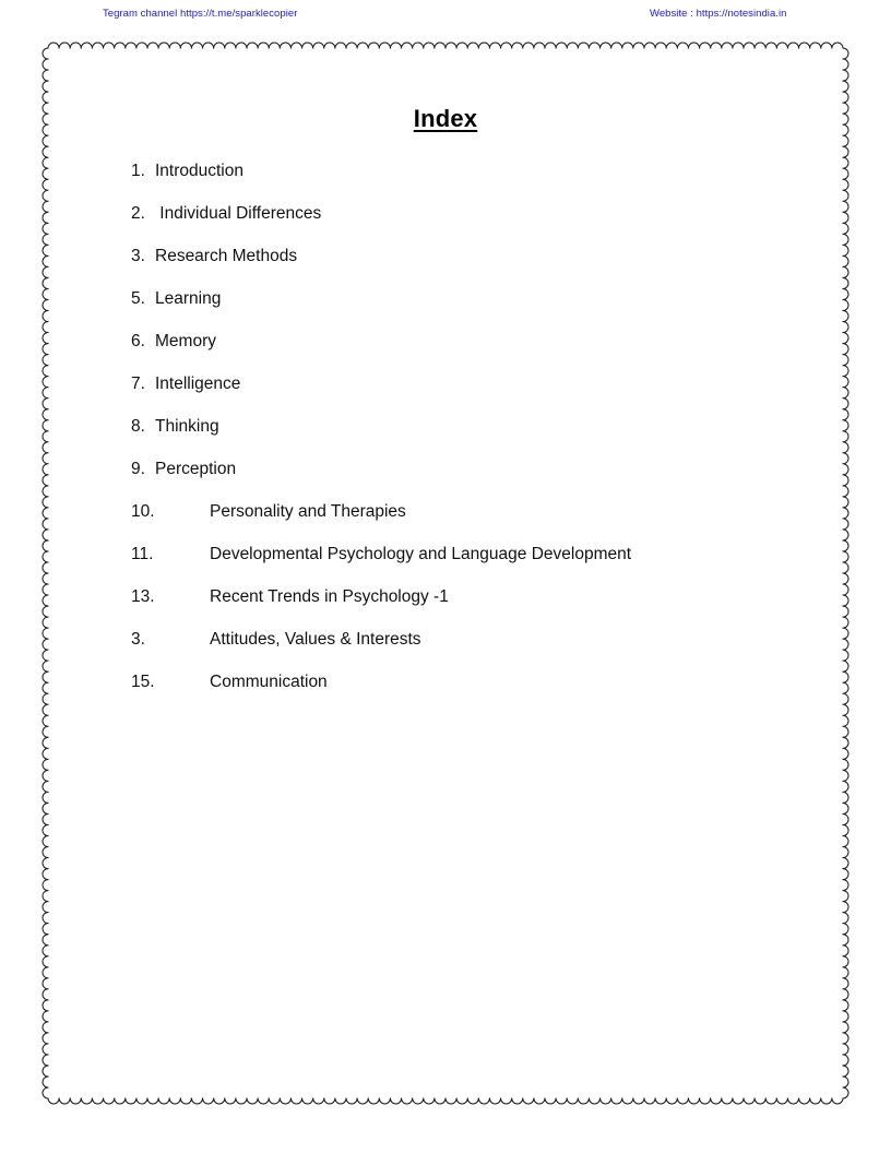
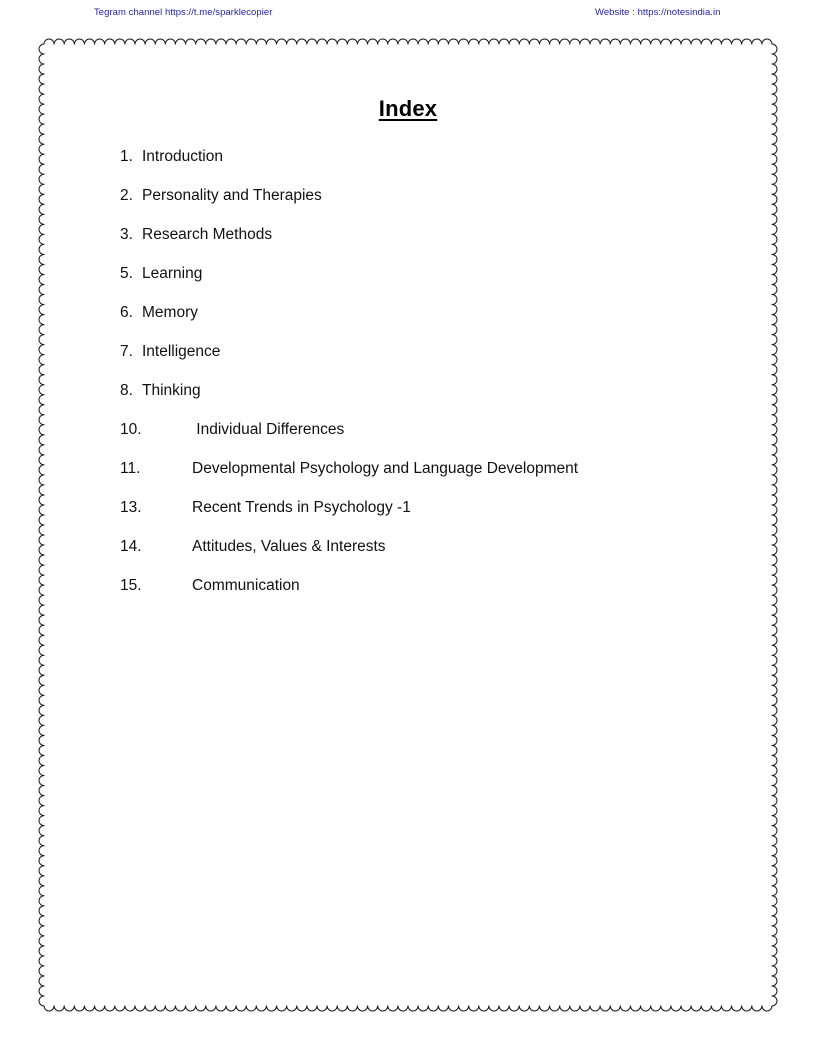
  Tegram channel https://t.me/sparklecopier
  Website : https://notesindia.in
  Index
  1. Introduction
- 2. Individual Differences
+ 2. Personality and Therapies
  3. Research Methods
  5. Learning
  6. Memory
  7. Intelligence
  8. Thinking
- 9. Perception
- 10. Personality and Therapies
+ 10. Individual Differences
  11. Developmental Psychology and Language Development
  13. Recent Trends in Psychology -1
- 3. Attitudes, Values & Interests
+ 14. Attitudes, Values & Interests
  15. Communication
